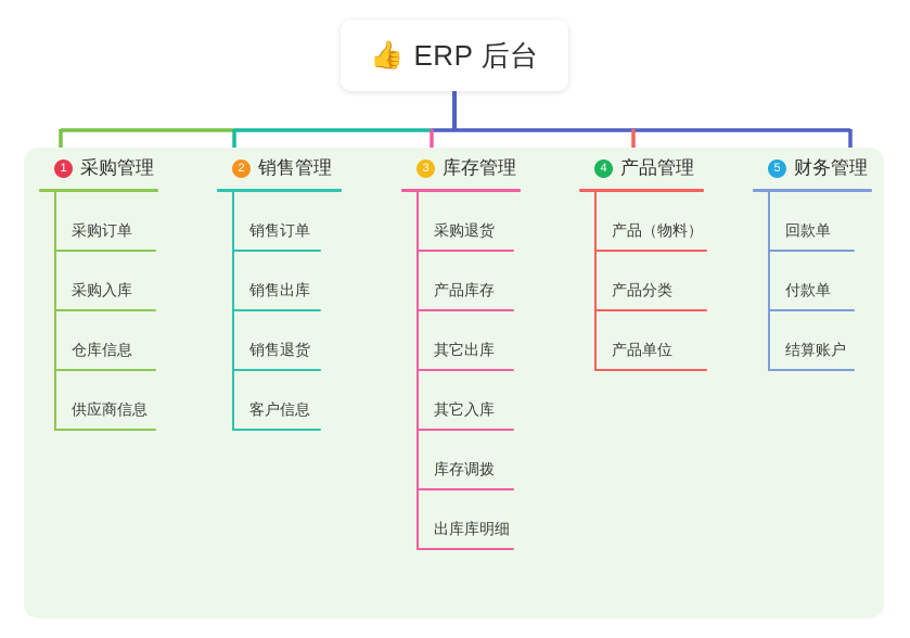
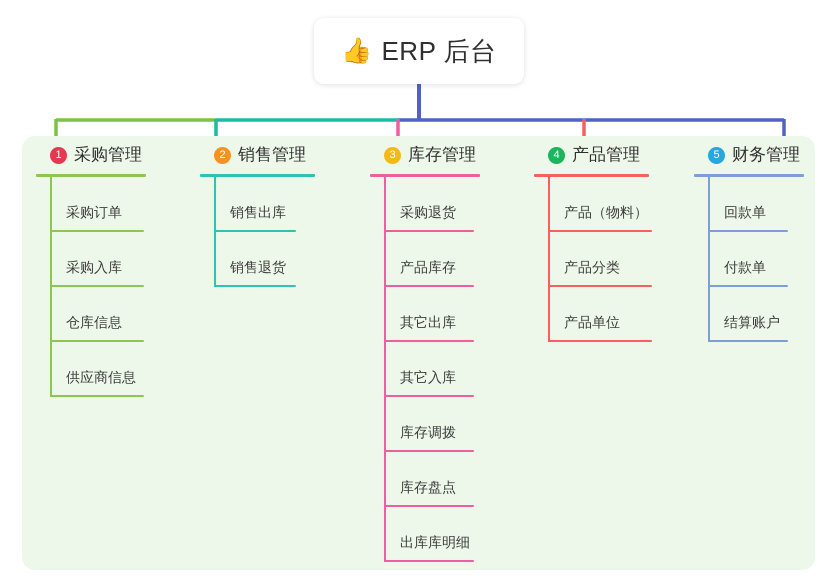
  👍
  ERP 后台
  1
  采购管理
  采购订单
  采购入库
  仓库信息
  供应商信息
  2
  销售管理
- 销售订单
  销售出库
  销售退货
- 客户信息
  3
  库存管理
  采购退货
  产品库存
  其它出库
  其它入库
  库存调拨
+ 库存盘点
  出库库明细
  4
  产品管理
  产品（物料）
  产品分类
  产品单位
  5
  财务管理
  回款单
  付款单
  结算账户
